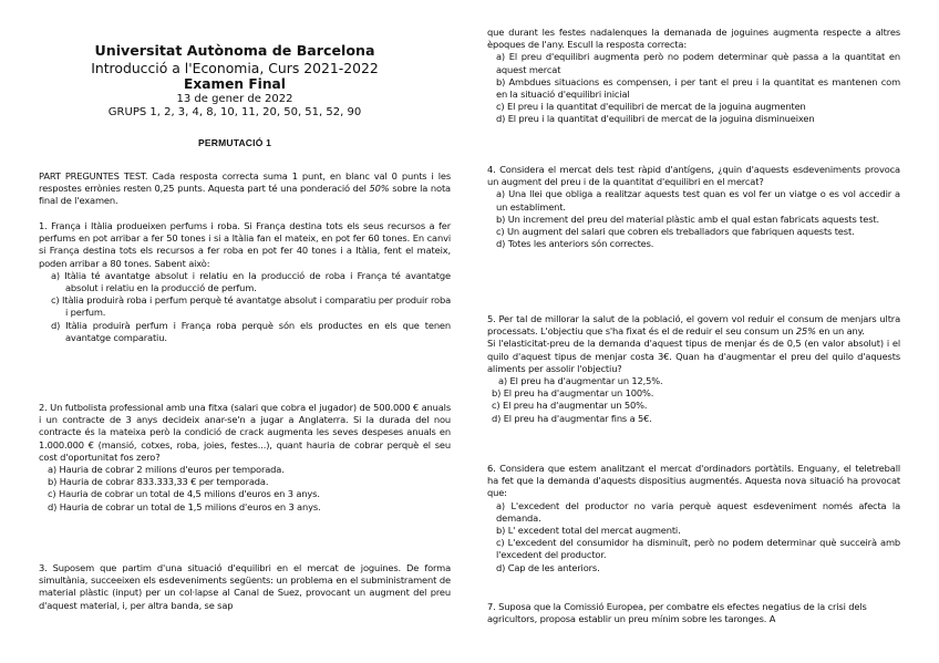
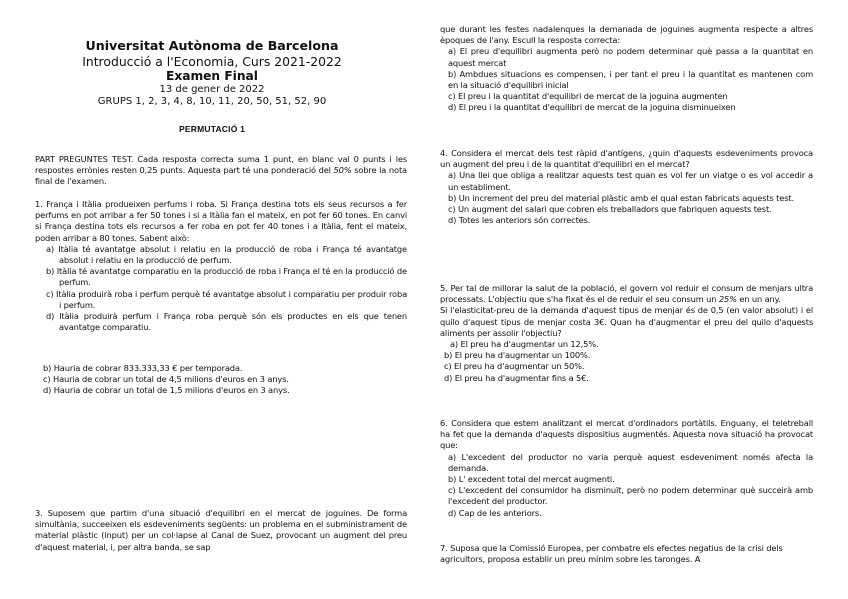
  Universitat Autònoma de Barcelona
  Introducció a l'Economia, Curs 2021-2022
  Examen Final
  13 de gener de 2022
  GRUPS 1, 2, 3, 4, 8, 10, 11, 20, 50, 51, 52, 90
  PERMUTACIÓ 1
  PART PREGUNTES TEST. Cada resposta correcta suma 1 punt, en blanc val 0 punts i les respostes errònies resten 0,25 punts. Aquesta part té una ponderació del 50% sobre la nota final de l'examen.
  1. França i Itàlia produeixen perfums i roba. Si França destina tots els seus recursos a fer perfums en pot arribar a fer 50 tones i si a Itàlia fan el mateix, en pot fer 60 tones. En canvi si França destina tots els recursos a fer roba en pot fer 40 tones i a Itàlia, fent el mateix, poden arribar a 80 tones. Sabent això:
  a) Itàlia té avantatge absolut i relatiu en la producció de roba i França té avantatge absolut i relatiu en la producció de perfum.
+ b) Itàlia té avantatge comparatiu en la producció de roba i França el té en la producció de perfum.
  c) Itàlia produirà roba i perfum perquè té avantatge absolut i comparatiu per produir roba i perfum.
  d) Itàlia produirà perfum i França roba perquè són els productes en els que tenen avantatge comparatiu.
- 2. Un futbolista professional amb una fitxa (salari que cobra el jugador) de 500.000 € anuals i un contracte de 3 anys decideix anar-se'n a jugar a Anglaterra. Si la durada del nou contracte és la mateixa però la condició de crack augmenta les seves despeses anuals en 1.000.000 € (mansió, cotxes, roba, joies, festes...), quant hauria de cobrar perquè el seu cost d'oportunitat fos zero?
- a) Hauria de cobrar 2 milions d'euros per temporada.
  b) Hauria de cobrar 833.333,33 € per temporada.
  c) Hauria de cobrar un total de 4,5 milions d'euros en 3 anys.
  d) Hauria de cobrar un total de 1,5 milions d'euros en 3 anys.
  3. Suposem que partim d'una situació d'equilibri en el mercat de joguines. De forma simultània, succeeixen els esdeveniments següents: un problema en el subministrament de material plàstic (input) per un col·lapse al Canal de Suez, provocant un augment del preu d'aquest material, i, per altra banda, se sap
  que durant les festes nadalenques la demanada de joguines augmenta respecte a altres èpoques de l'any. Escull la resposta correcta:
  a) El preu d'equilibri augmenta però no podem determinar què passa a la quantitat en aquest mercat
  b) Ambdues situacions es compensen, i per tant el preu i la quantitat es mantenen com en la situació d'equilibri inicial
  c) El preu i la quantitat d'equilibri de mercat de la joguina augmenten
  d) El preu i la quantitat d'equilibri de mercat de la joguina disminueixen
  4. Considera el mercat dels test ràpid d'antígens, ¿quin d'aquests esdeveniments provoca un augment del preu i de la quantitat d'equilibri en el mercat?
  a) Una llei que obliga a realitzar aquests test quan es vol fer un viatge o es vol accedir a un establiment.
  b) Un increment del preu del material plàstic amb el qual estan fabricats aquests test.
  c) Un augment del salari que cobren els treballadors que fabriquen aquests test.
  d) Totes les anteriors són correctes.
  5. Per tal de millorar la salut de la població, el govern vol reduir el consum de menjars ultra processats. L'objectiu que s'ha fixat és el de reduir el seu consum un 25% en un any.
  Si l'elasticitat-preu de la demanda d'aquest tipus de menjar és de 0,5 (en valor absolut) i el quilo d'aquest tipus de menjar costa 3€. Quan ha d'augmentar el preu del quilo d'aquests aliments per assolir l'objectiu?
  a) El preu ha d'augmentar un 12,5%.
  b) El preu ha d'augmentar un 100%.
  c) El preu ha d'augmentar un 50%.
  d) El preu ha d'augmentar fins a 5€.
  6. Considera que estem analitzant el mercat d'ordinadors portàtils. Enguany, el teletreball ha fet que la demanda d'aquests dispositius augmentés. Aquesta nova situació ha provocat que:
  a) L'excedent del productor no varia perquè aquest esdeveniment només afecta la demanda.
  b) L' excedent total del mercat augmenti.
  c) L'excedent del consumidor ha disminuït, però no podem determinar què succeirà amb l'excedent del productor.
  d) Cap de les anteriors.
  7. Suposa que la Comissió Europea, per combatre els efectes negatius de la crisi dels agricultors, proposa establir un preu mínim sobre les taronges. A
